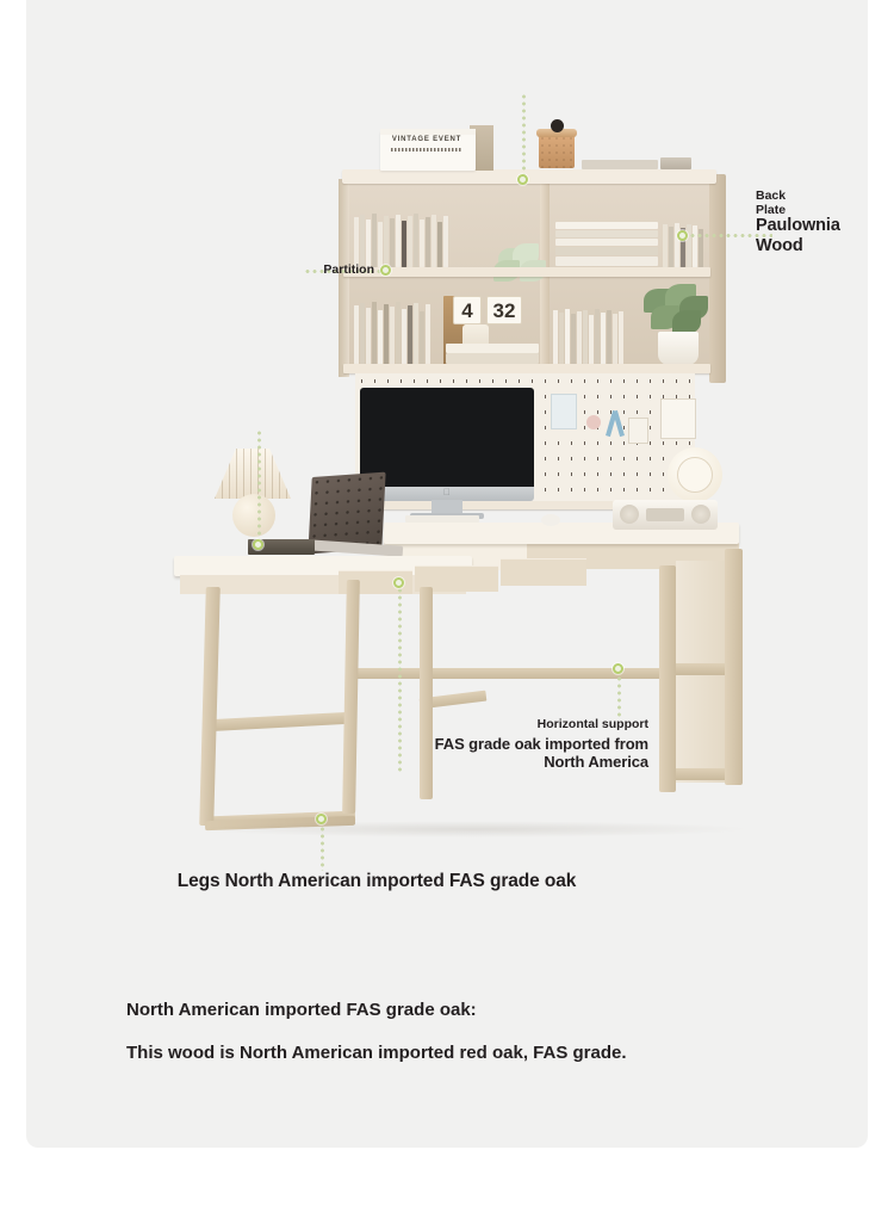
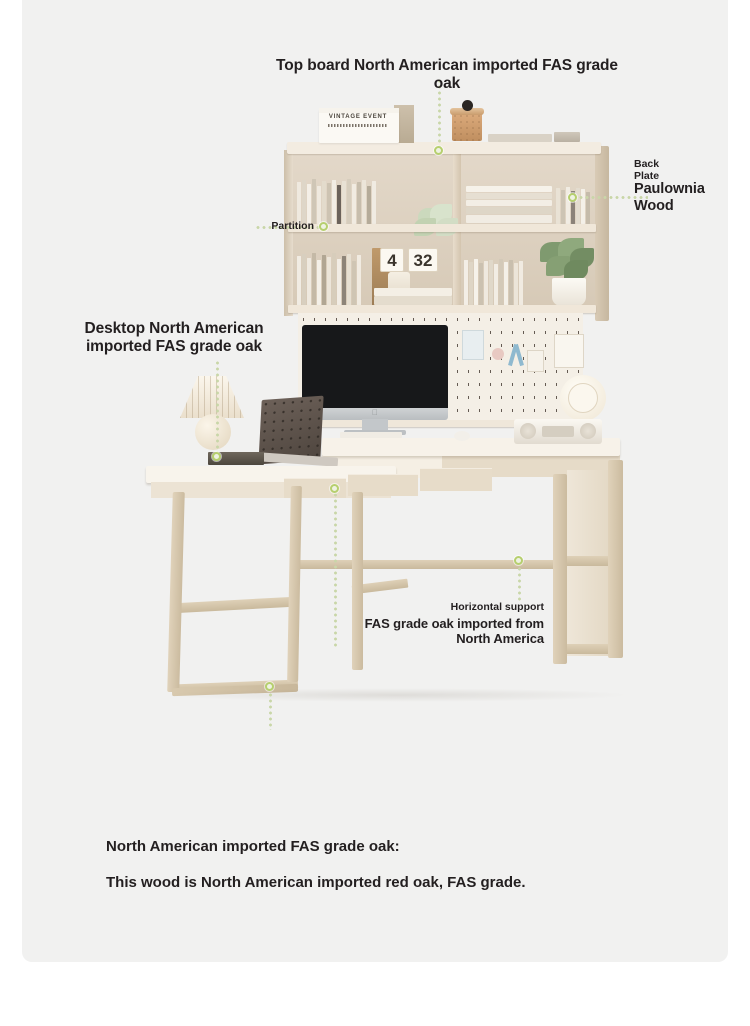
  4
  32
  
+ Top board North American imported FAS grade oak
  Back
  Plate
  Paulownia
  Wood
  Partition
+ Desktop North American
+ imported FAS grade oak
  Horizontal support
  FAS grade oak imported from
  North America
- Legs North American imported FAS grade oak
  North American imported FAS grade oak:
  This wood is North American imported red oak, FAS grade.
